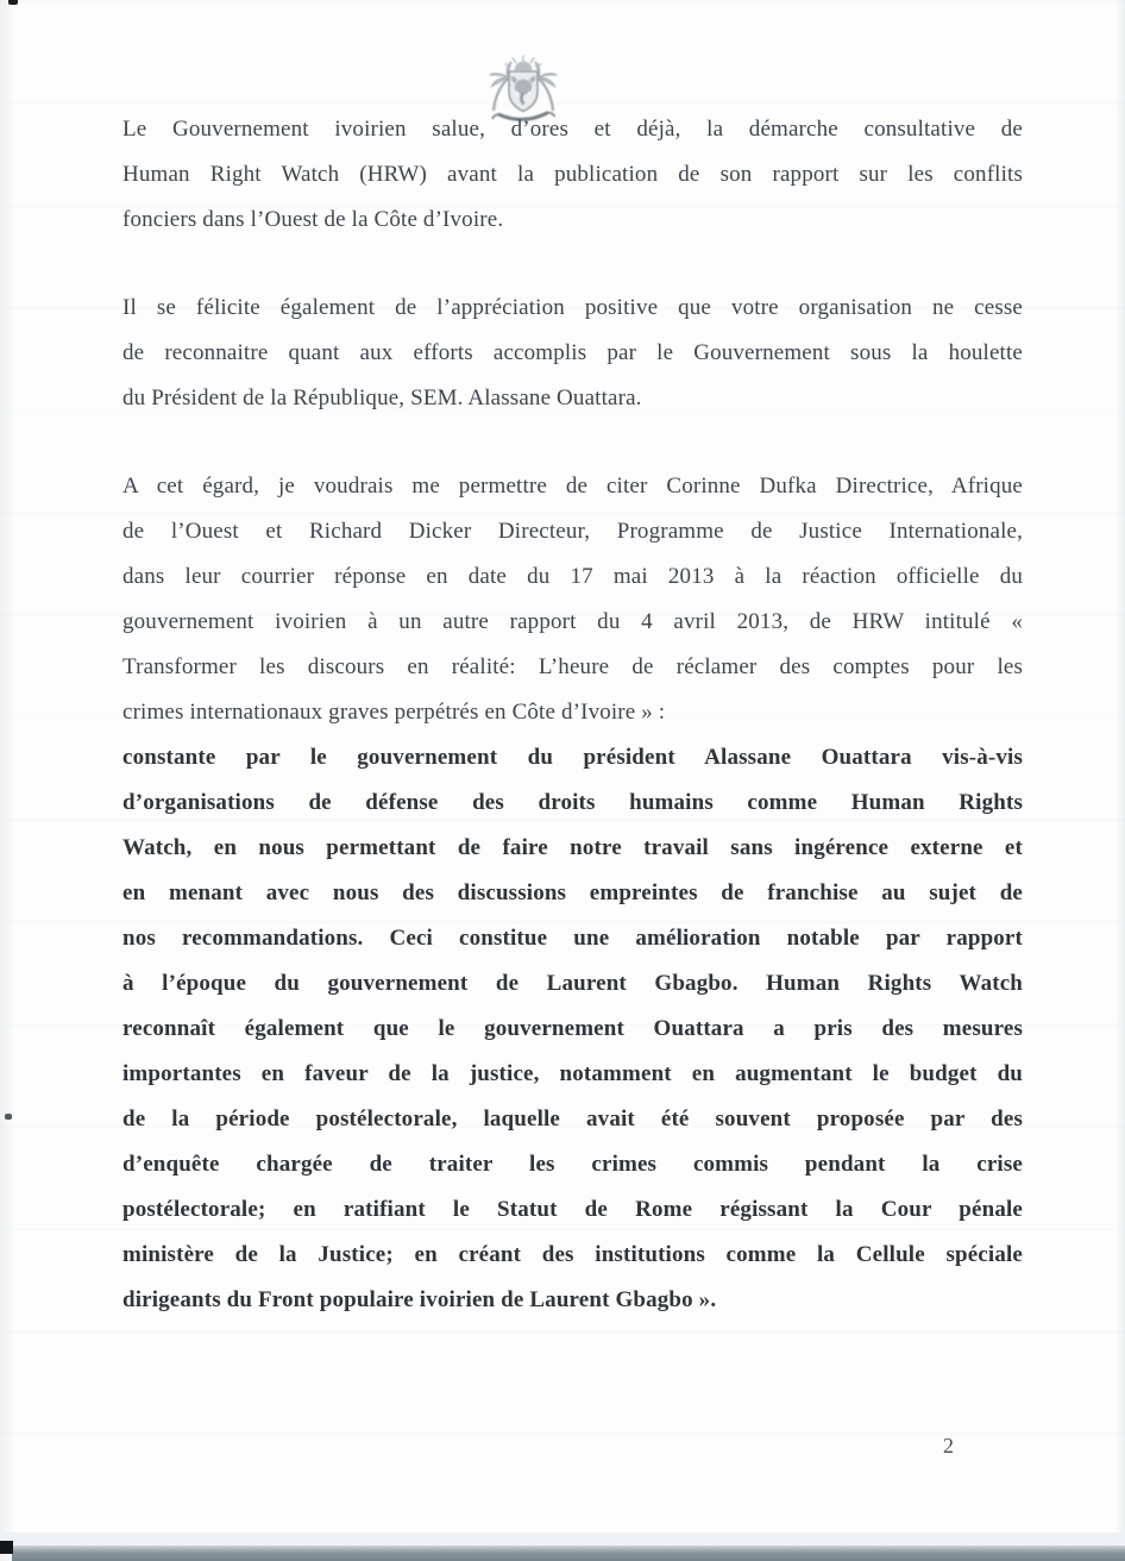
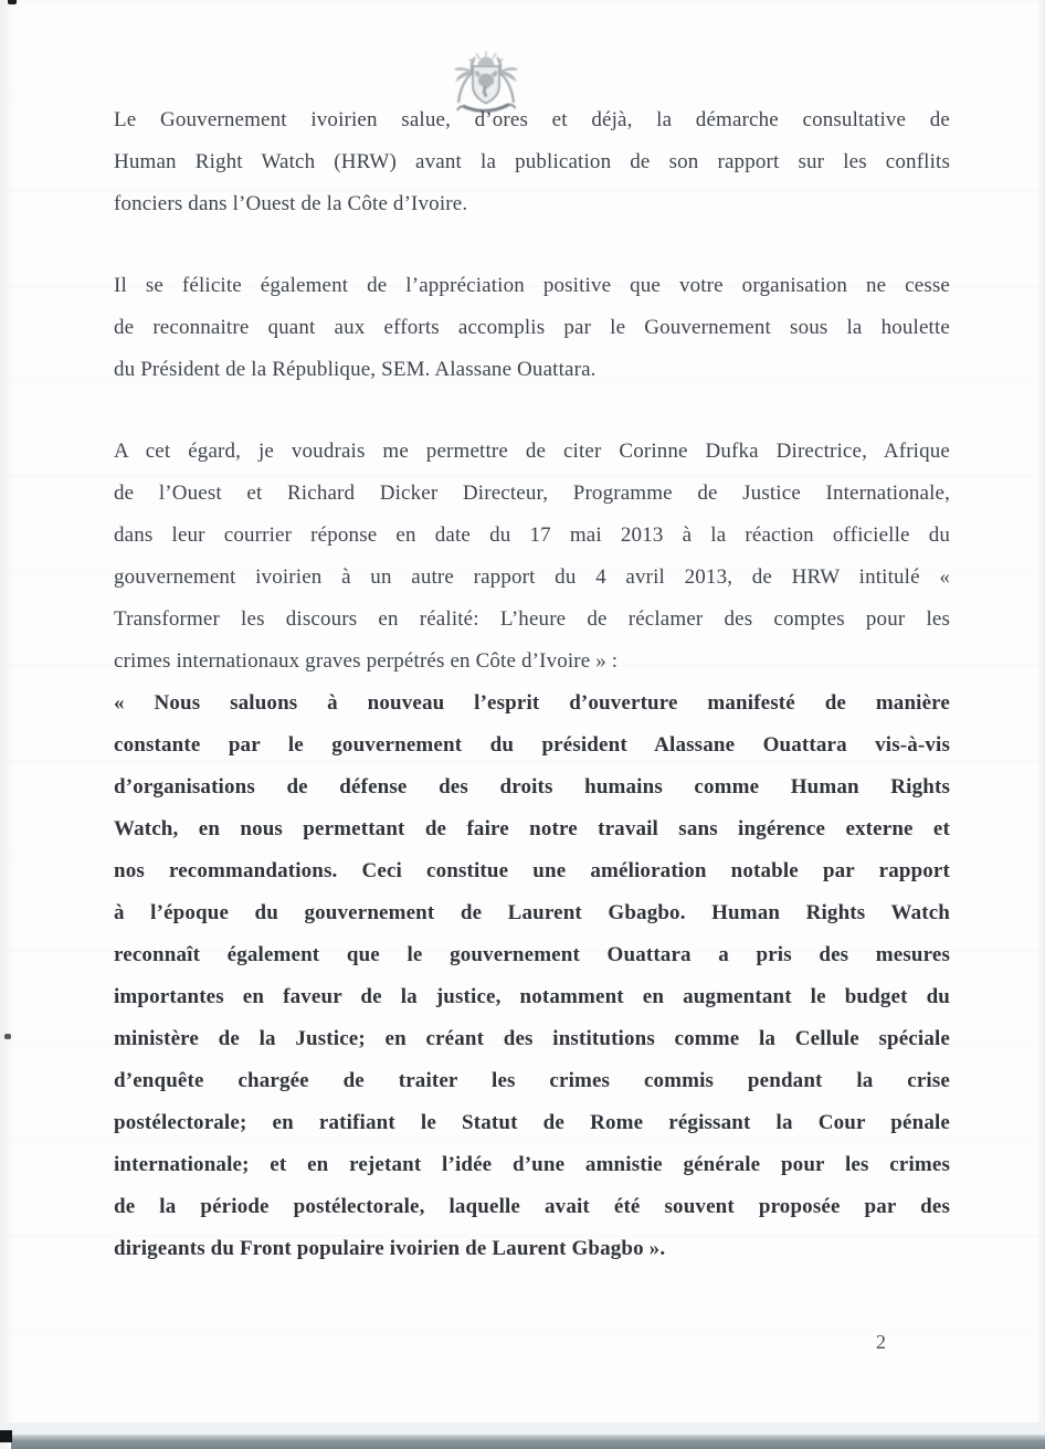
  Le Gouvernement ivoirien salue, d’ores et déjà, la démarche consultative de
  Human Right Watch (HRW) avant la publication de son rapport sur les conflits
  fonciers dans l’Ouest de la Côte d’Ivoire.
  Il se félicite également de l’appréciation positive que votre organisation ne cesse
  de reconnaitre quant aux efforts accomplis par le Gouvernement sous la houlette
  du Président de la République, SEM. Alassane Ouattara.
  A cet égard, je voudrais me permettre de citer Corinne Dufka Directrice, Afrique
  de l’Ouest et Richard Dicker Directeur, Programme de Justice Internationale,
  dans leur courrier réponse en date du 17 mai 2013 à la réaction officielle du
  gouvernement ivoirien à un autre rapport du 4 avril 2013, de HRW intitulé «
  Transformer les discours en réalité: L’heure de réclamer des comptes pour les
  crimes internationaux graves perpétrés en Côte d’Ivoire » :
+ « Nous saluons à nouveau l’esprit d’ouverture manifesté de manière
  constante par le gouvernement du président Alassane Ouattara vis-à-vis
  d’organisations de défense des droits humains comme Human Rights
  Watch, en nous permettant de faire notre travail sans ingérence externe et
- en menant avec nous des discussions empreintes de franchise au sujet de
  nos recommandations. Ceci constitue une amélioration notable par rapport
  à l’époque du gouvernement de Laurent Gbagbo. Human Rights Watch
  reconnaît également que le gouvernement Ouattara a pris des mesures
  importantes en faveur de la justice, notamment en augmentant le budget du
- de la période postélectorale, laquelle avait été souvent proposée par des
+ ministère de la Justice; en créant des institutions comme la Cellule spéciale
  d’enquête chargée de traiter les crimes commis pendant la crise
  postélectorale; en ratifiant le Statut de Rome régissant la Cour pénale
+ internationale; et en rejetant l’idée d’une amnistie générale pour les crimes
- ministère de la Justice; en créant des institutions comme la Cellule spéciale
+ de la période postélectorale, laquelle avait été souvent proposée par des
  dirigeants du Front populaire ivoirien de Laurent Gbagbo ».
  2
